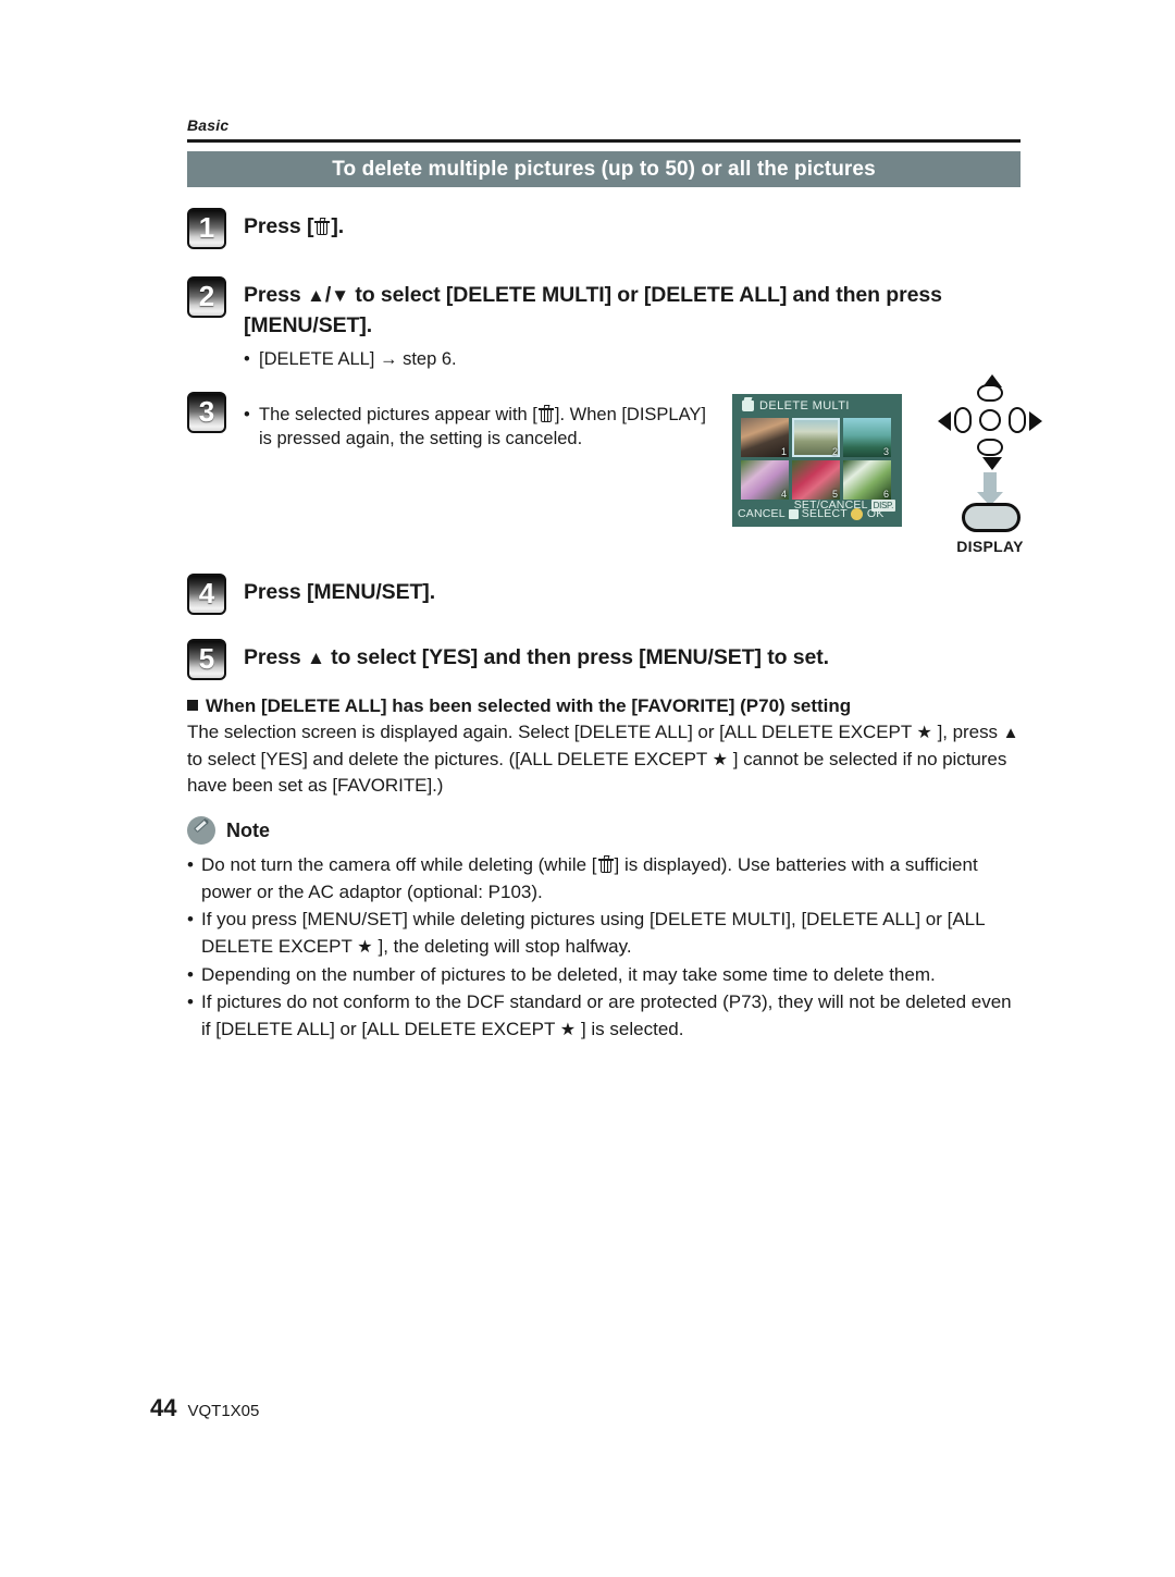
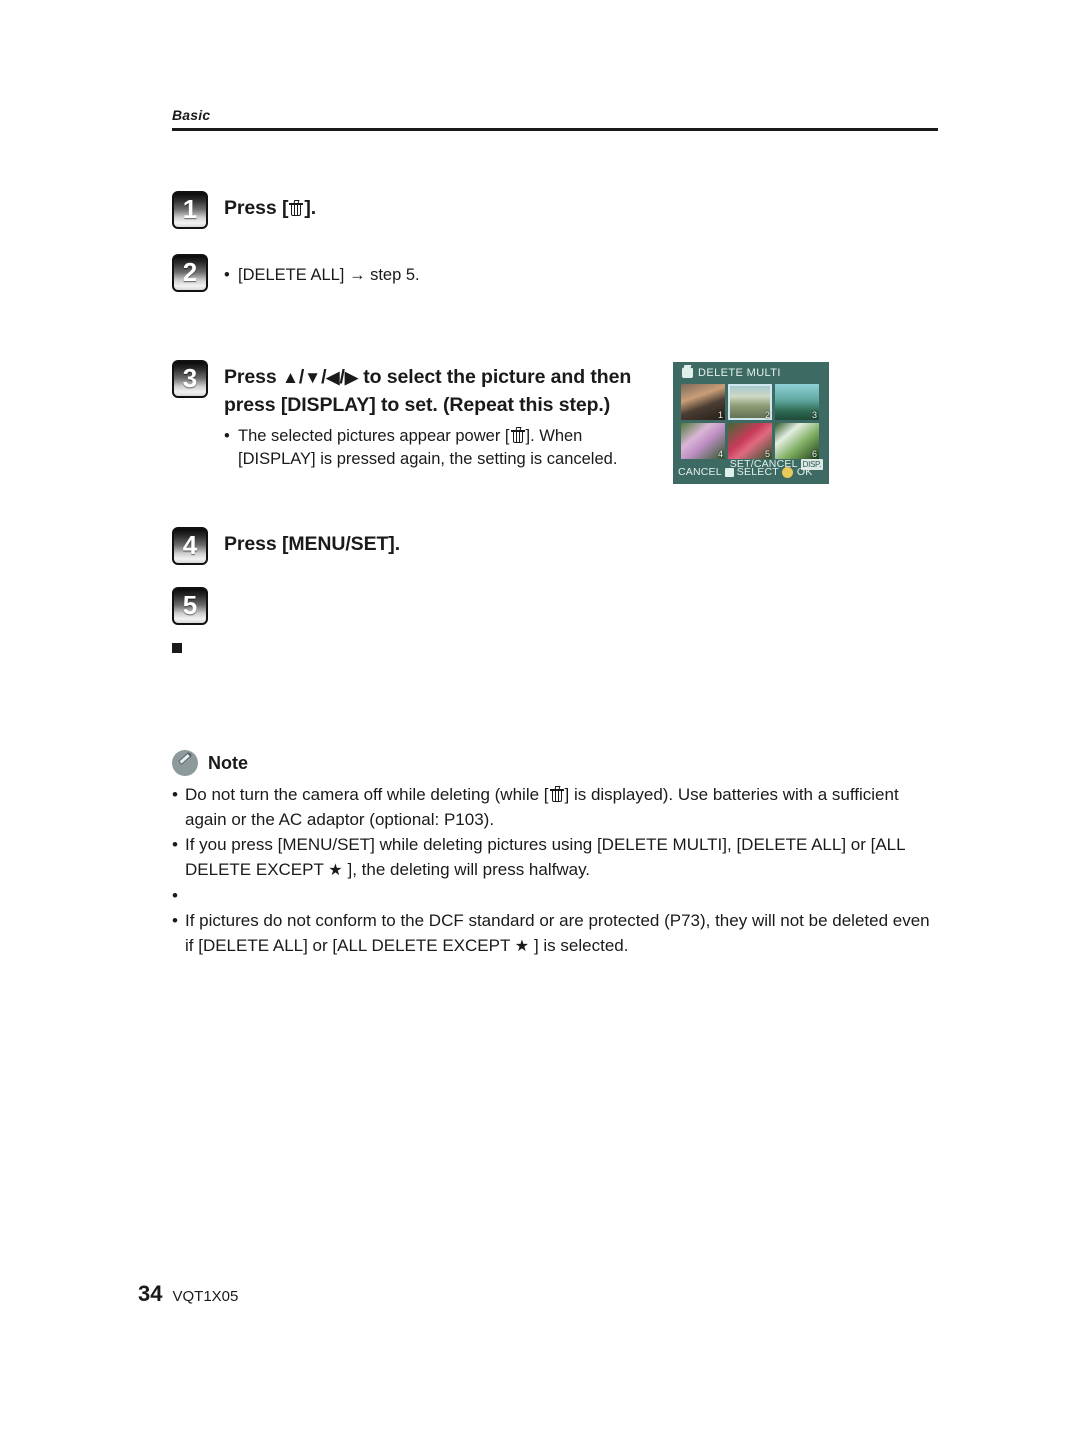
  Basic
- To delete multiple pictures (up to 50) or all the pictures
  1
  Press [ ].
  2
- Press / to select [DELETE MULTI] or [DELETE ALL] and then press [MENU/SET].
  •
- [DELETE ALL] → step 6.
+ [DELETE ALL] → step 5.
  3
+ Press / / / to select the picture and then press [DISPLAY] to set. (Repeat this step.)
  •
- The selected pictures appear with [ ]. When [DISPLAY] is pressed again, the setting is canceled.
+ The selected pictures appear power [ ]. When [DISPLAY] is pressed again, the setting is canceled.
  DELETE MULTI
  1
  2
  3
  4
  5
  6
  SET/CANCEL
  DISP.
  CANCEL
  SELECT
  OK
- DISPLAY
  4
  Press [MENU/SET].
  5
- Press to select [YES] and then press [MENU/SET] to set.
- When [DELETE ALL] has been selected with the [FAVORITE] (P70) setting
- The selection screen is displayed again. Select [DELETE ALL] or [ALL DELETE EXCEPT ], press to select [YES] and delete the pictures. ([ALL DELETE EXCEPT ] cannot be selected if no pictures have been set as [FAVORITE].)
  Note
  •
- Do not turn the camera off while deleting (while [ ] is displayed). Use batteries with a sufficient power or the AC adaptor (optional: P103).
+ Do not turn the camera off while deleting (while [ ] is displayed). Use batteries with a sufficient again or the AC adaptor (optional: P103).
  •
- If you press [MENU/SET] while deleting pictures using [DELETE MULTI], [DELETE ALL] or [ALL DELETE EXCEPT ], the deleting will stop halfway.
+ If you press [MENU/SET] while deleting pictures using [DELETE MULTI], [DELETE ALL] or [ALL DELETE EXCEPT ], the deleting will press halfway.
  •
- Depending on the number of pictures to be deleted, it may take some time to delete them.
  •
  If pictures do not conform to the DCF standard or are protected (P73), they will not be deleted even if [DELETE ALL] or [ALL DELETE EXCEPT ] is selected.
- 44
+ 34
  VQT1X05
